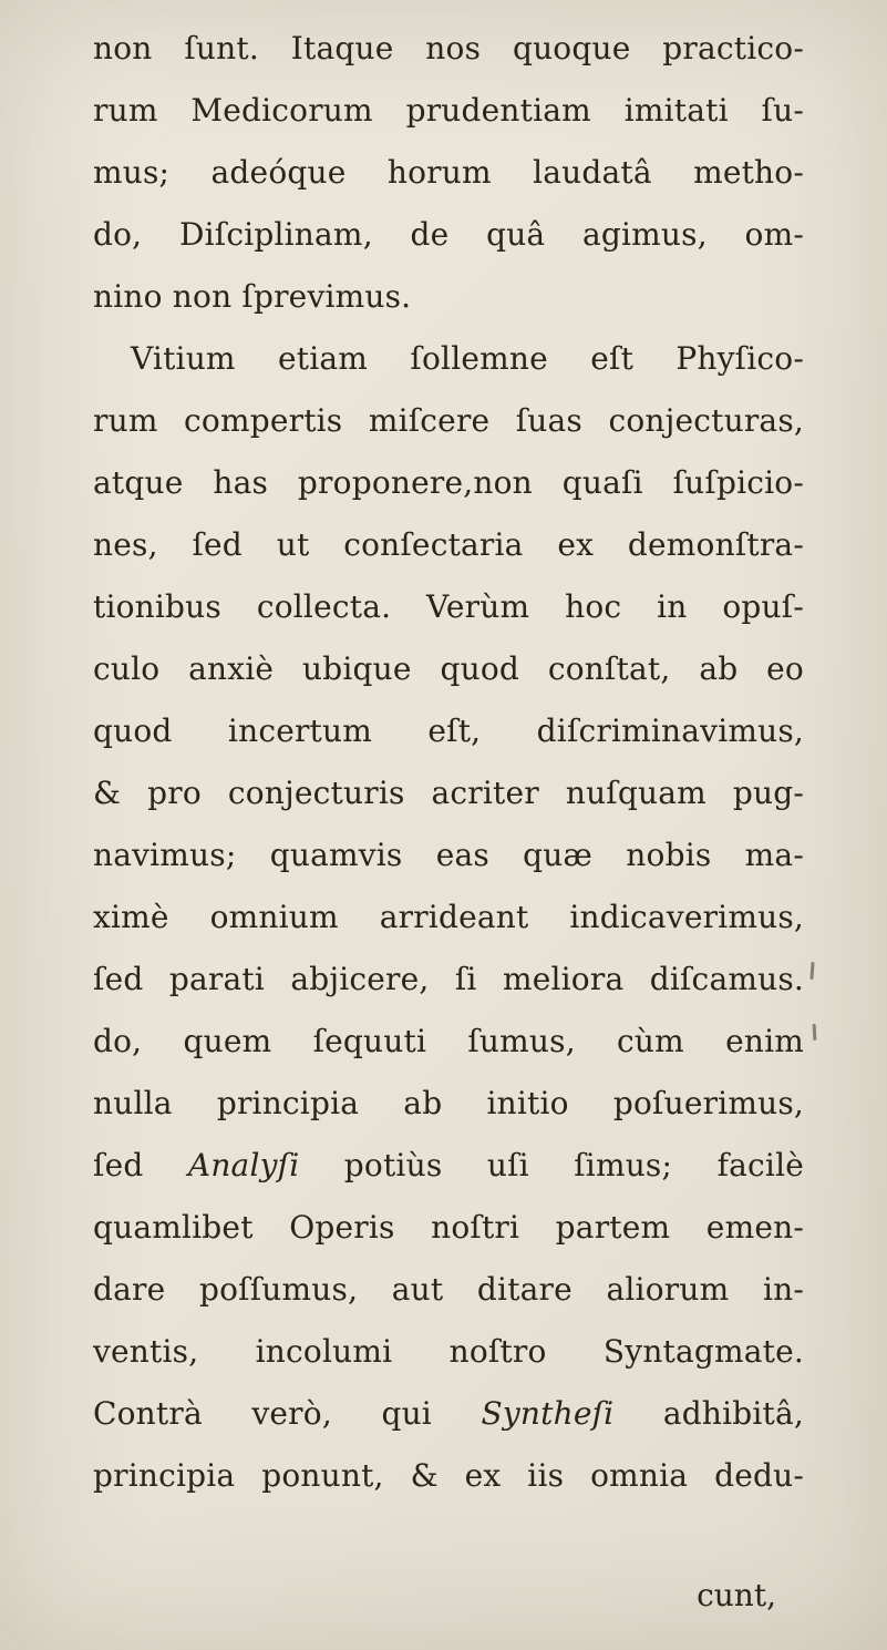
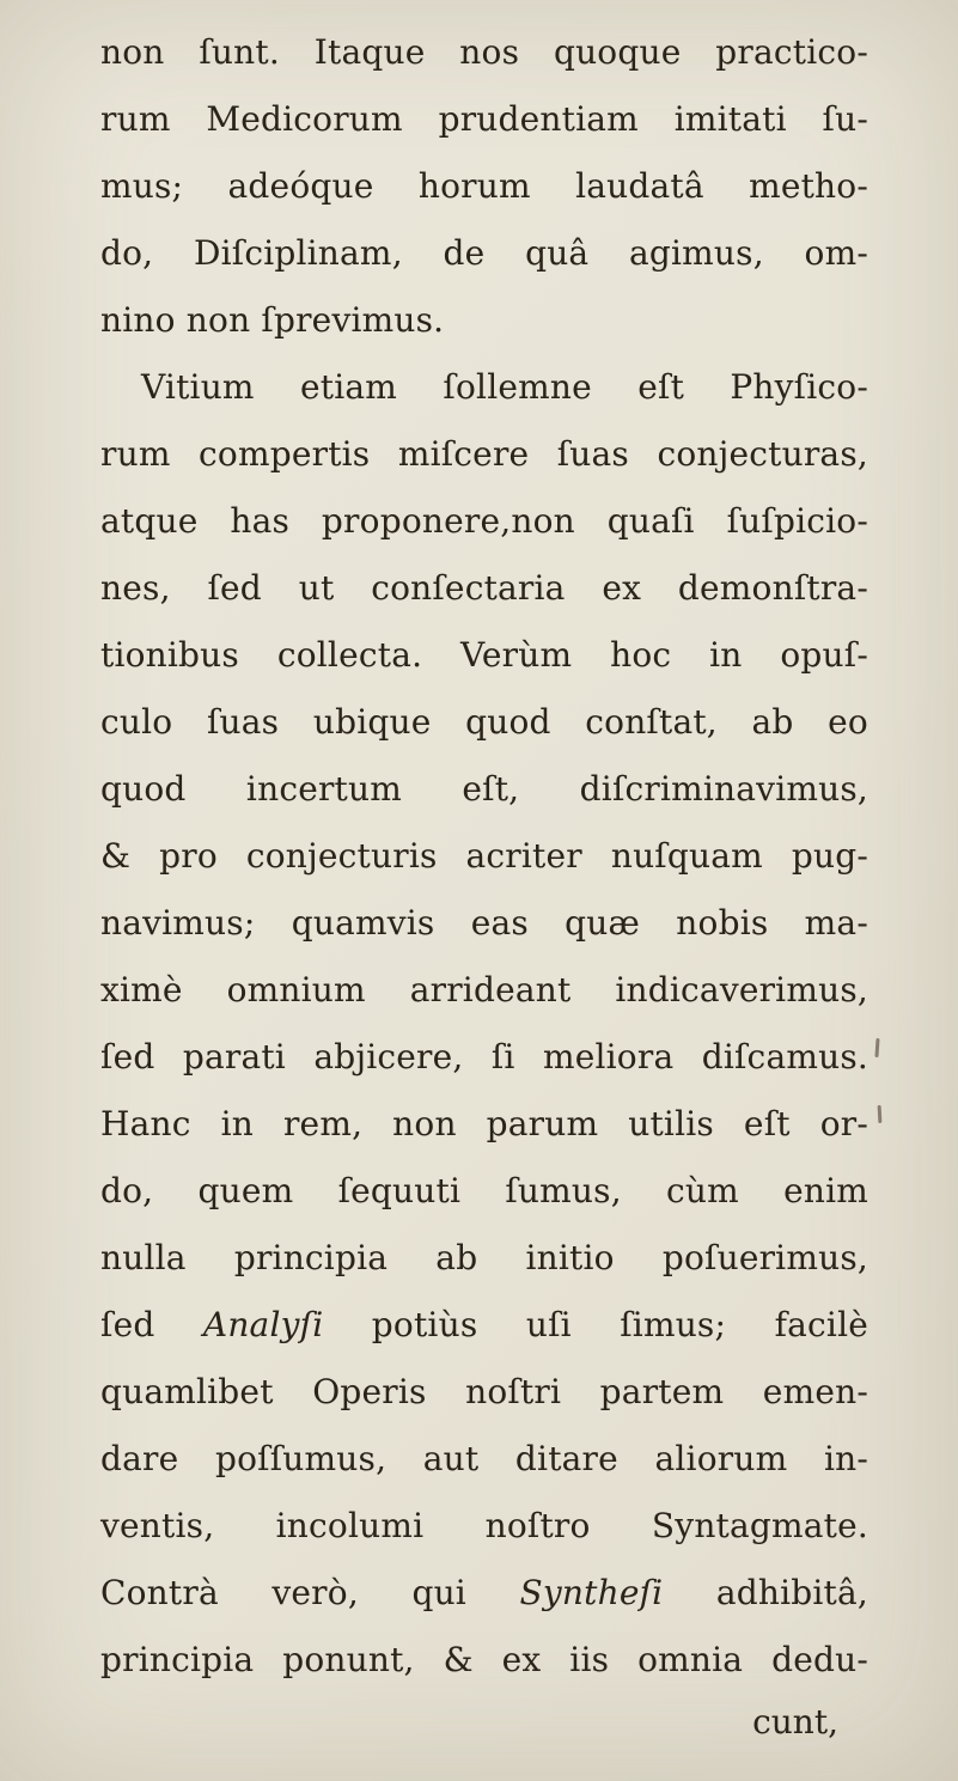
  non ſunt. Itaque nos quoque practico-
  rum Medicorum prudentiam imitati ſu-
  mus; adeóque horum laudatâ metho-
  do, Diſciplinam, de quâ agimus, om-
  nino non ſprevimus.
  Vitium etiam ſollemne eſt Phyſico-
  rum compertis miſcere ſuas conjecturas,
  atque has proponere,non quaſi ſuſpicio-
  nes, ſed ut conſectaria ex demonſtra-
  tionibus collecta. Verùm hoc in opuſ-
- culo anxiè ubique quod conſtat, ab eo
+ culo ſuas ubique quod conſtat, ab eo
  quod incertum eſt, diſcriminavimus,
  & pro conjecturis acriter nuſquam pug-
  navimus; quamvis eas quæ nobis ma-
  ximè omnium arrideant indicaverimus,
  ſed parati abjicere, ſi meliora diſcamus.
+ Hanc in rem, non parum utilis eſt or-
  do, quem ſequuti ſumus, cùm enim
  nulla principia ab initio poſuerimus,
  ſed Analyſi potiùs uſi ſimus; facilè
  quamlibet Operis noſtri partem emen-
  dare poſſumus, aut ditare aliorum in-
  ventis, incolumi noſtro Syntagmate.
  Contrà verò, qui Syntheſi adhibitâ,
  principia ponunt, & ex iis omnia dedu-
  cunt,
